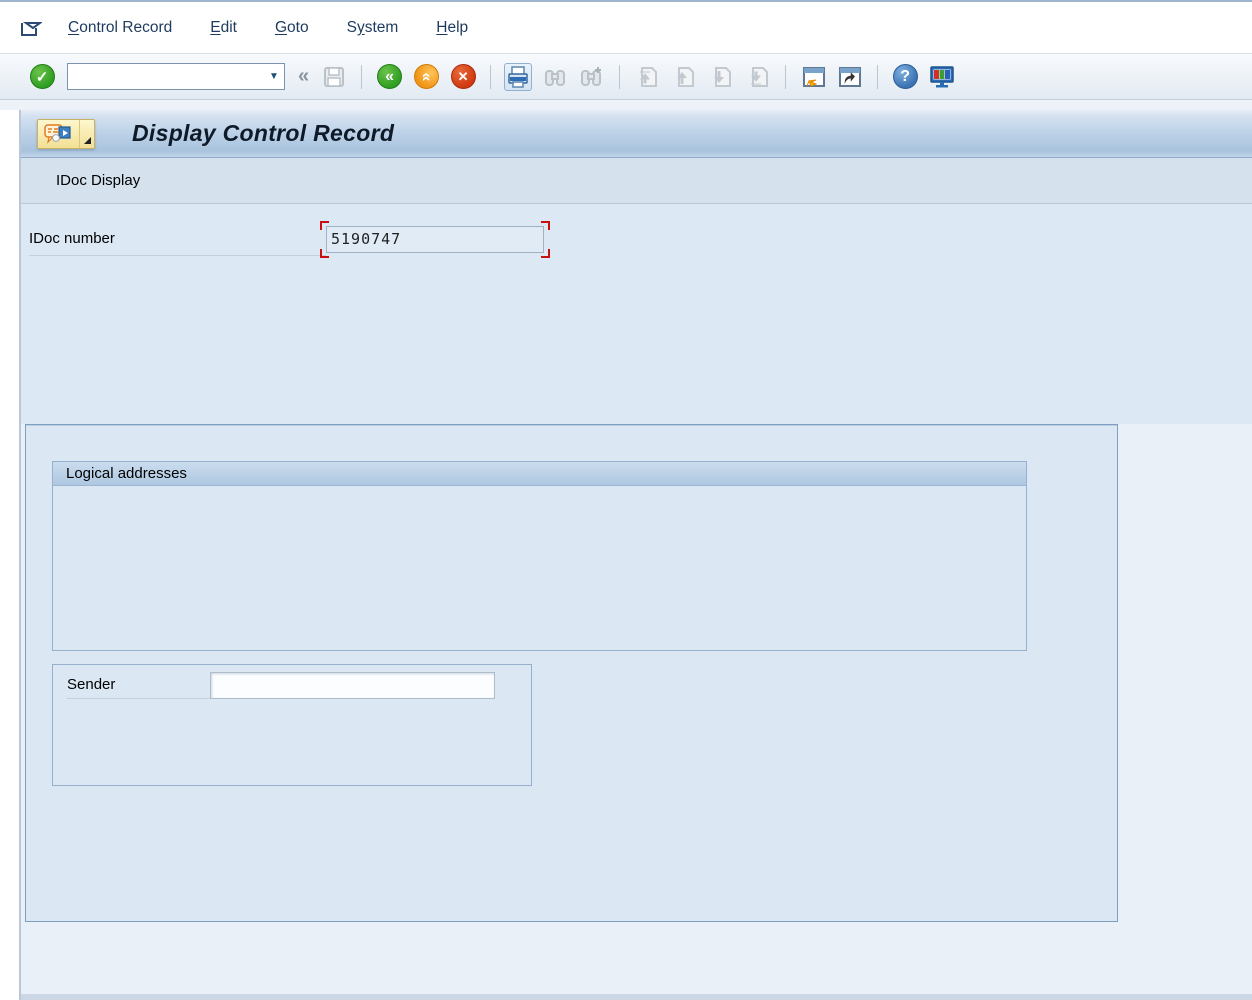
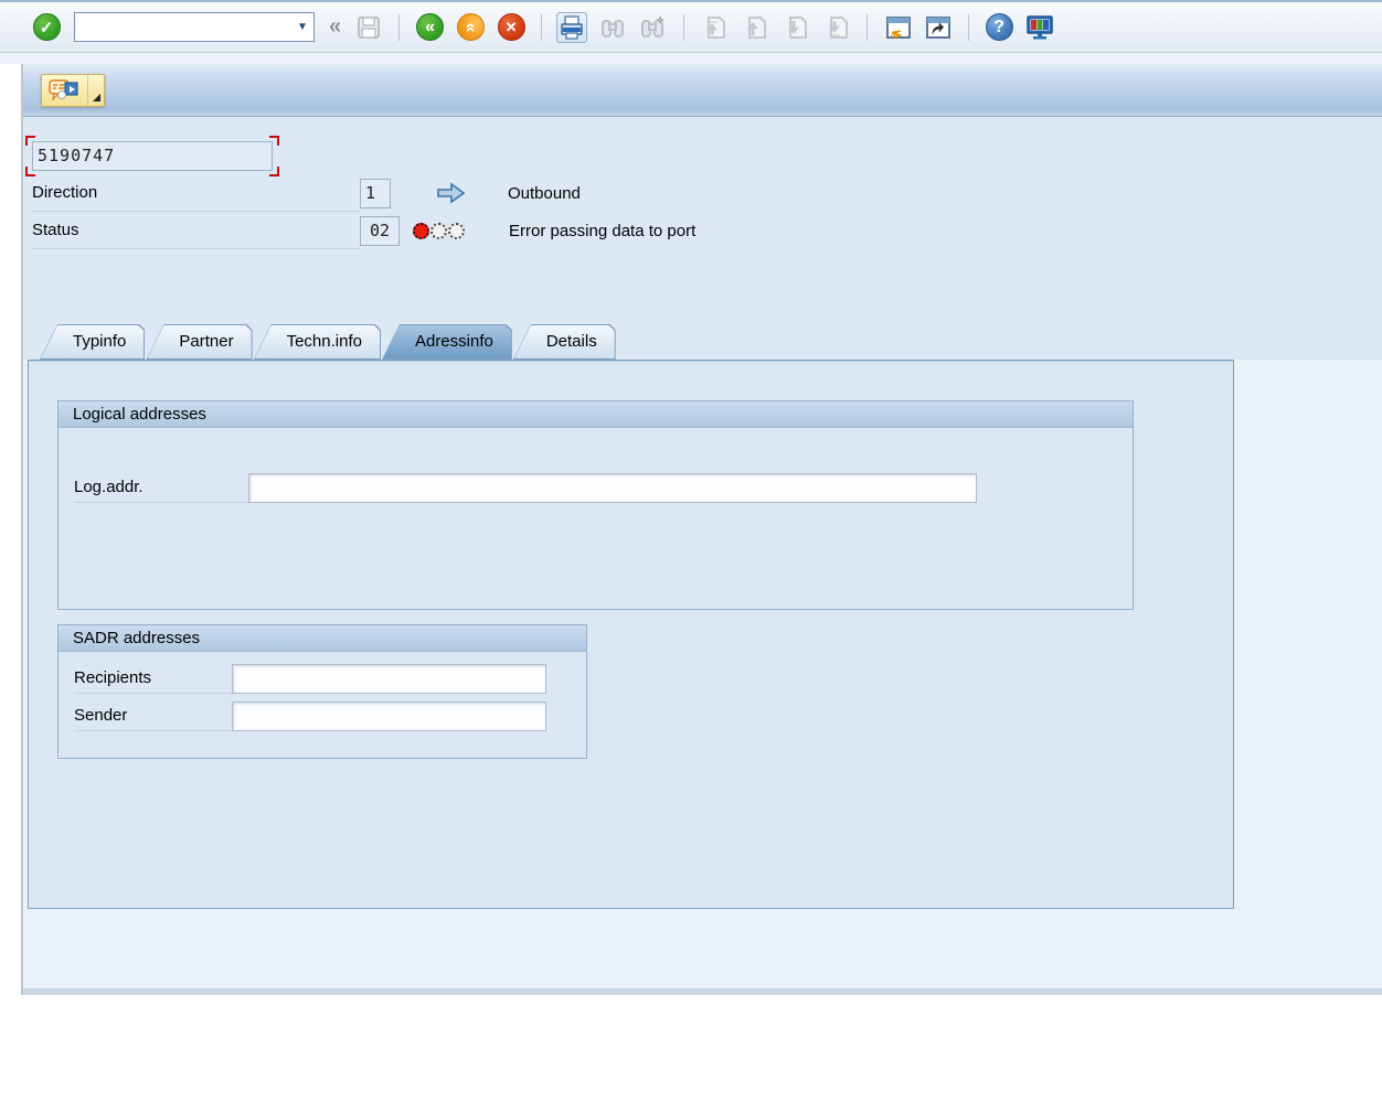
- Control Record
- Edit
- Goto
- System
- Help
- Display Control Record
- IDoc Display
- IDoc number
  5190747
+ Direction
+ 1
+ Outbound
+ Status
+ 02
+ Error passing data to port
+ Typinfo
+ Partner
+ Techn.info
+ Adressinfo
+ Details
  Logical addresses
+ Log.addr.
+ SADR addresses
+ Recipients
  Sender
